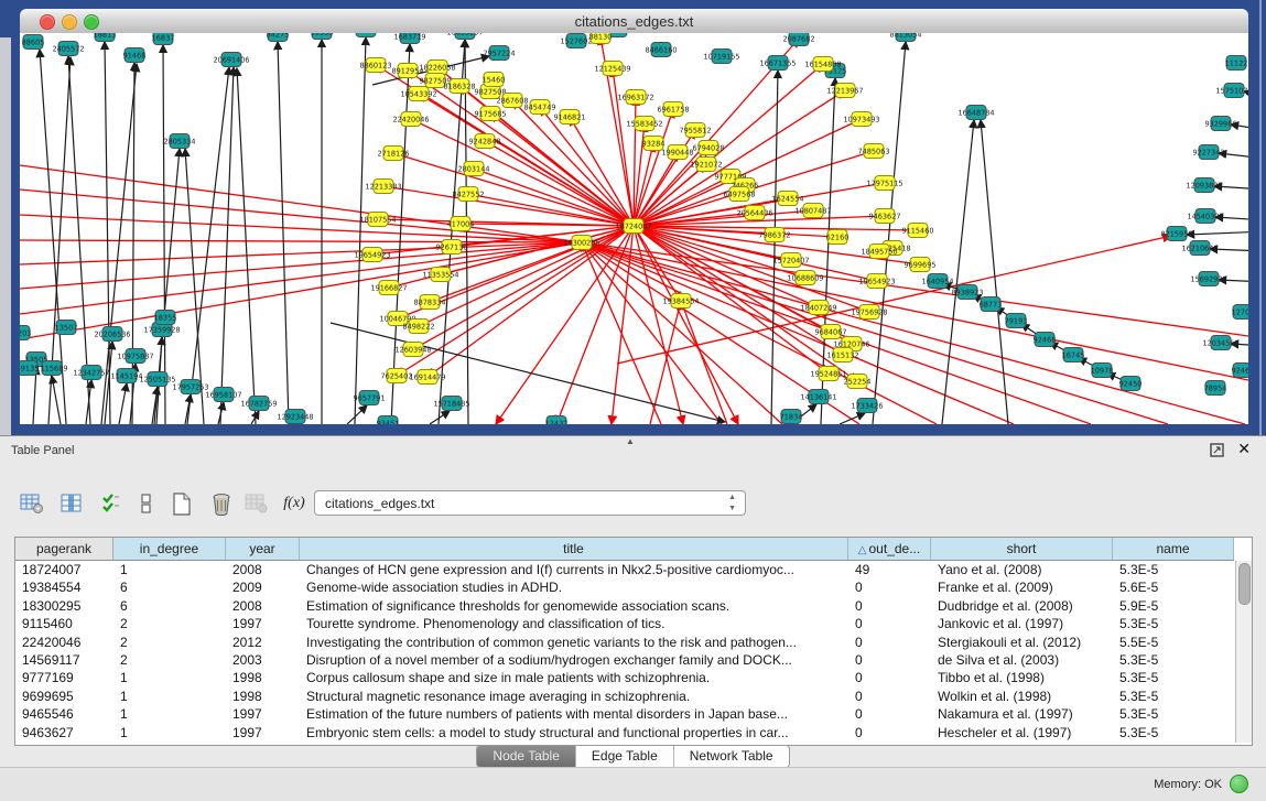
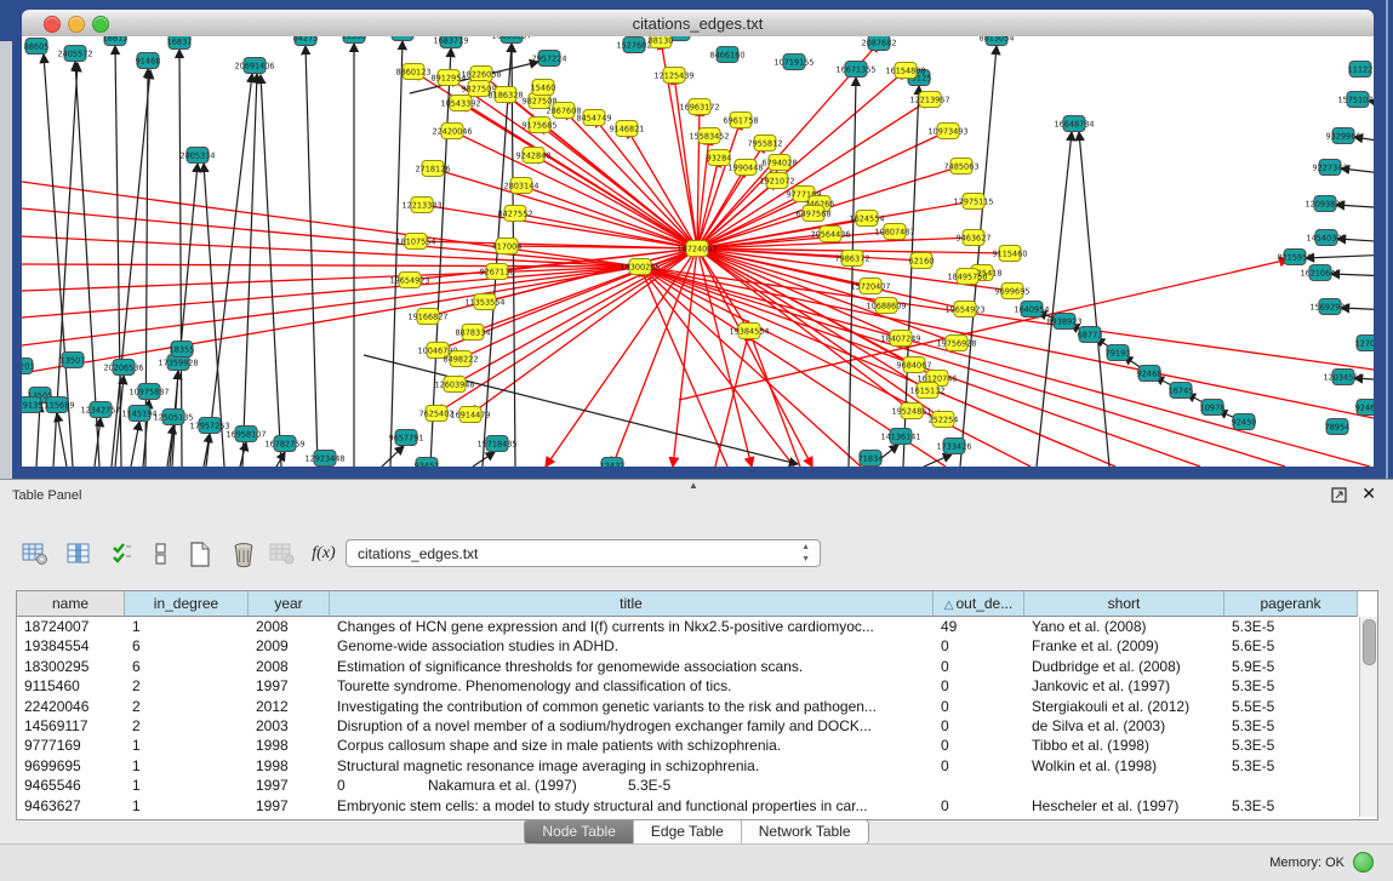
  citations_edges.txt
  88605
  2405572
  91468
  20691406
  7957224
  1527602
  8466160
  10719155
  16671355
  11122
  16648784
  1575107
  9329966
  9227343
  12093832
  14540302
  8215958
  16210643
  15692931
  1270
  12034559
  9246
  78954
  1640954
  8938923
  68773
  79193
  92468
  16745
  10978
  92450
  20206536
  17359928
  10975887
  13505
  9135
  1115689
  12342757
  1145194
  12505135
  17957253
  16958107
  16782759
  12923448
  13507
  18355
  2805334
  14136141
  1733426
  71834
  9657791
  15718485
  93451
  12432
  8860123
  8912954
  18226058
  9827509
  8186328
  10543392
  9827508
  15460
  2867608
  9175685
  8454749
  9146821
  22420046
  9242848
  2718126
  2803144
  12213383
  8427552
  18107554
  417004
  9267130
  19654923
  11353554
  19166827
  8878334
  1004679
  8498222
  12603948
  7625402
  16914479
  12125439
  16963172
  15583452
  93284
  16154808
  12213967
  10973493
  7485063
  17975115
  9463627
  9115460
  18495750
  9699695
  62160
  10807487
  1624554
  20564436
  7986372
  15720407
  10688609
  6794028
  7955812
  6961758
  1990448
  1921072
  9777169
  746266
  6497568
  19384554
  19654923
  18407249
  19756928
  9684067
  16120746
  1615132
  19524851
  252254
  18724007
  18300295
  ▲
  Table Panel
  ✕
  citations_edges.txt
  f(x)
- pagerank
+ name
  in_degree
  year
  title
  △ out_de...
  short
- name
+ pagerank
  18724007
  1
  2008
  Changes of HCN gene expression and I(f) currents in Nkx2.5-positive cardiomyoc...
  49
  Yano et al. (2008)
  5.3E-5
  19384554
  6
  2009
  Genome-wide association studies in ADHD.
  0
  Franke et al. (2009)
  5.6E-5
  18300295
  6
  2008
  Estimation of significance thresholds for genomewide association scans.
  0
  Dudbridge et al. (2008)
  5.9E-5
  9115460
  2
  1997
  Tourette syndrome. Phenomenology and classification of tics.
  0
  Jankovic et al. (1997)
  5.3E-5
  22420046
  2
  2012
  Investigating the contribution of common genetic variants to the risk and pathogen...
  0
  Stergiakouli et al. (2012)
  5.5E-5
  14569117
  2
  2003
  Disruption of a novel member of a sodium/hydrogen exchanger family and DOCK...
  0
  de Silva et al. (2003)
  5.3E-5
  9777169
  1
  1998
  Corpus callosum shape and size in male patients with schizophrenia.
  0
  Tibbo et al. (1998)
  5.3E-5
  9699695
  1
  1998
  Structural magnetic resonance image averaging in schizophrenia.
  0
  Wolkin et al. (1998)
  5.3E-5
  9465546
  1
  1997
- Estimation of the future numbers of patients with mental disorders in Japan base...
  0
  Nakamura et al. (1997)
  5.3E-5
  9463627
  1
  1997
  Embryonic stem cells: a model to study structural and functional properties in car...
  0
  Hescheler et al. (1997)
  5.3E-5
  Node Table
  Edge Table
  Network Table
  Memory: OK
